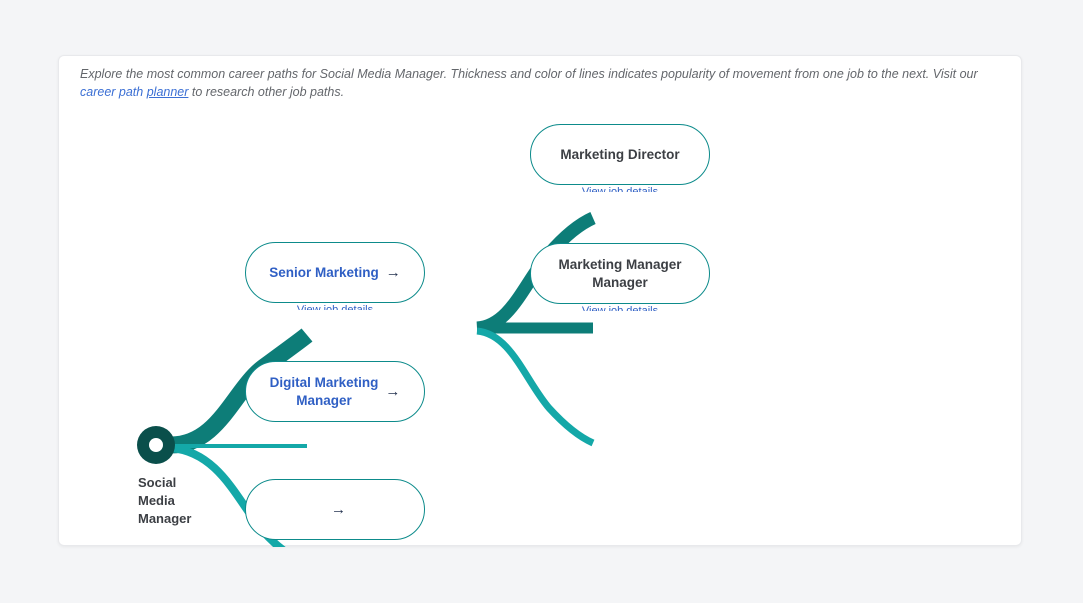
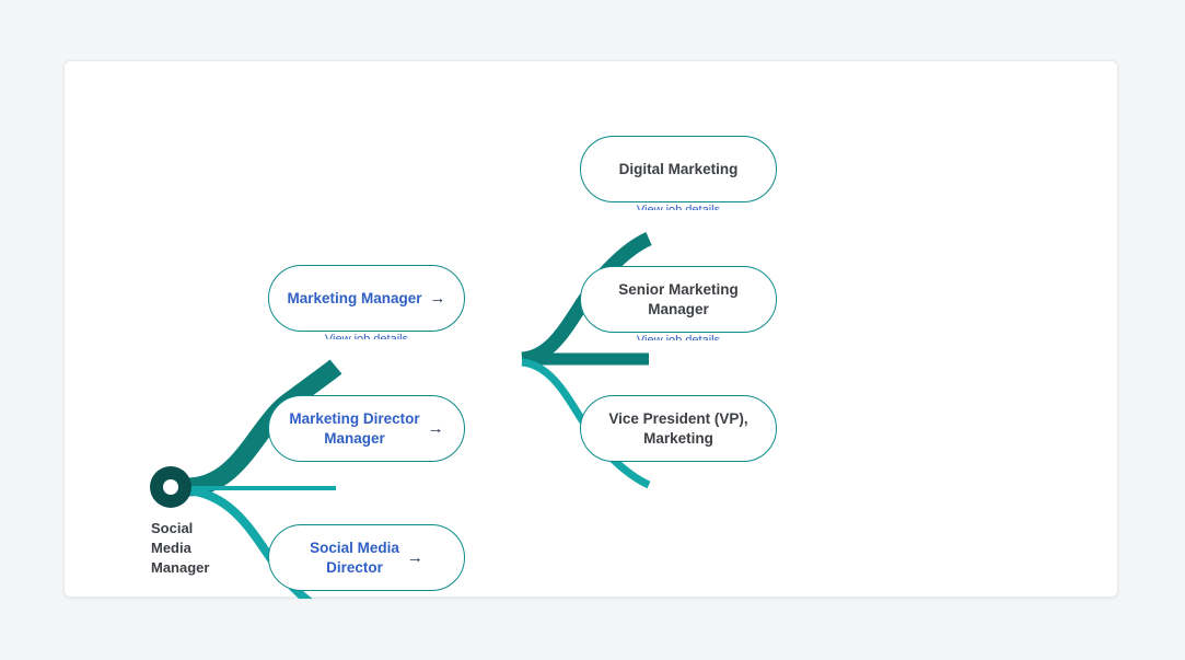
- Explore the most common career paths for Social Media Manager. Thickness and color of lines indicates popularity of movement from one job to the next. Visit our career path planner to research other job paths.
  Social
  Media
  Manager
- Senior Marketing
+ Marketing Manager
  →
- Digital Marketing
+ Marketing Director
  Manager
  →
+ Social Media
+ Director
  →
- Marketing Director
+ Digital Marketing
- Marketing Manager
+ Senior Marketing
  Manager
+ Vice President (VP),
+ Marketing
